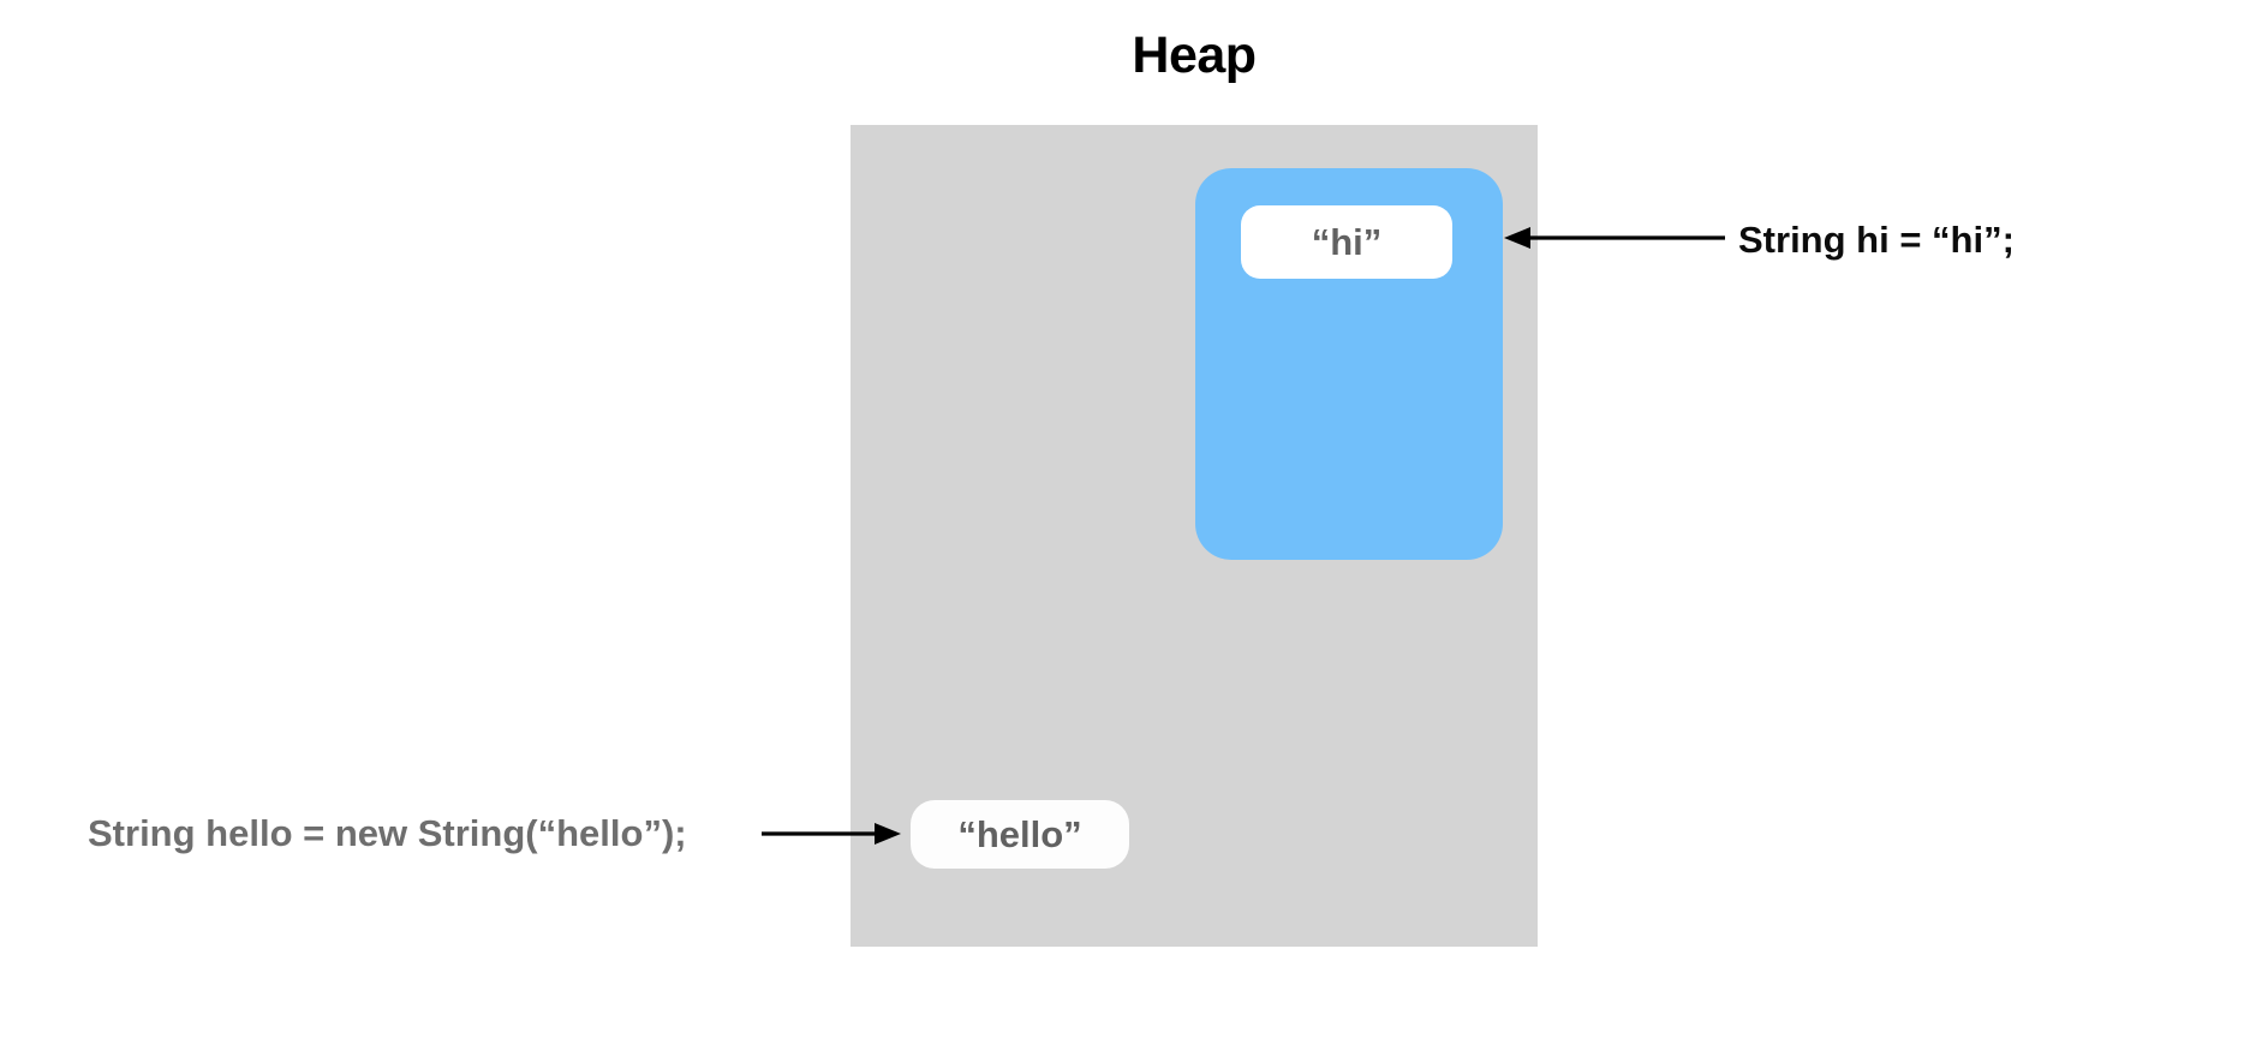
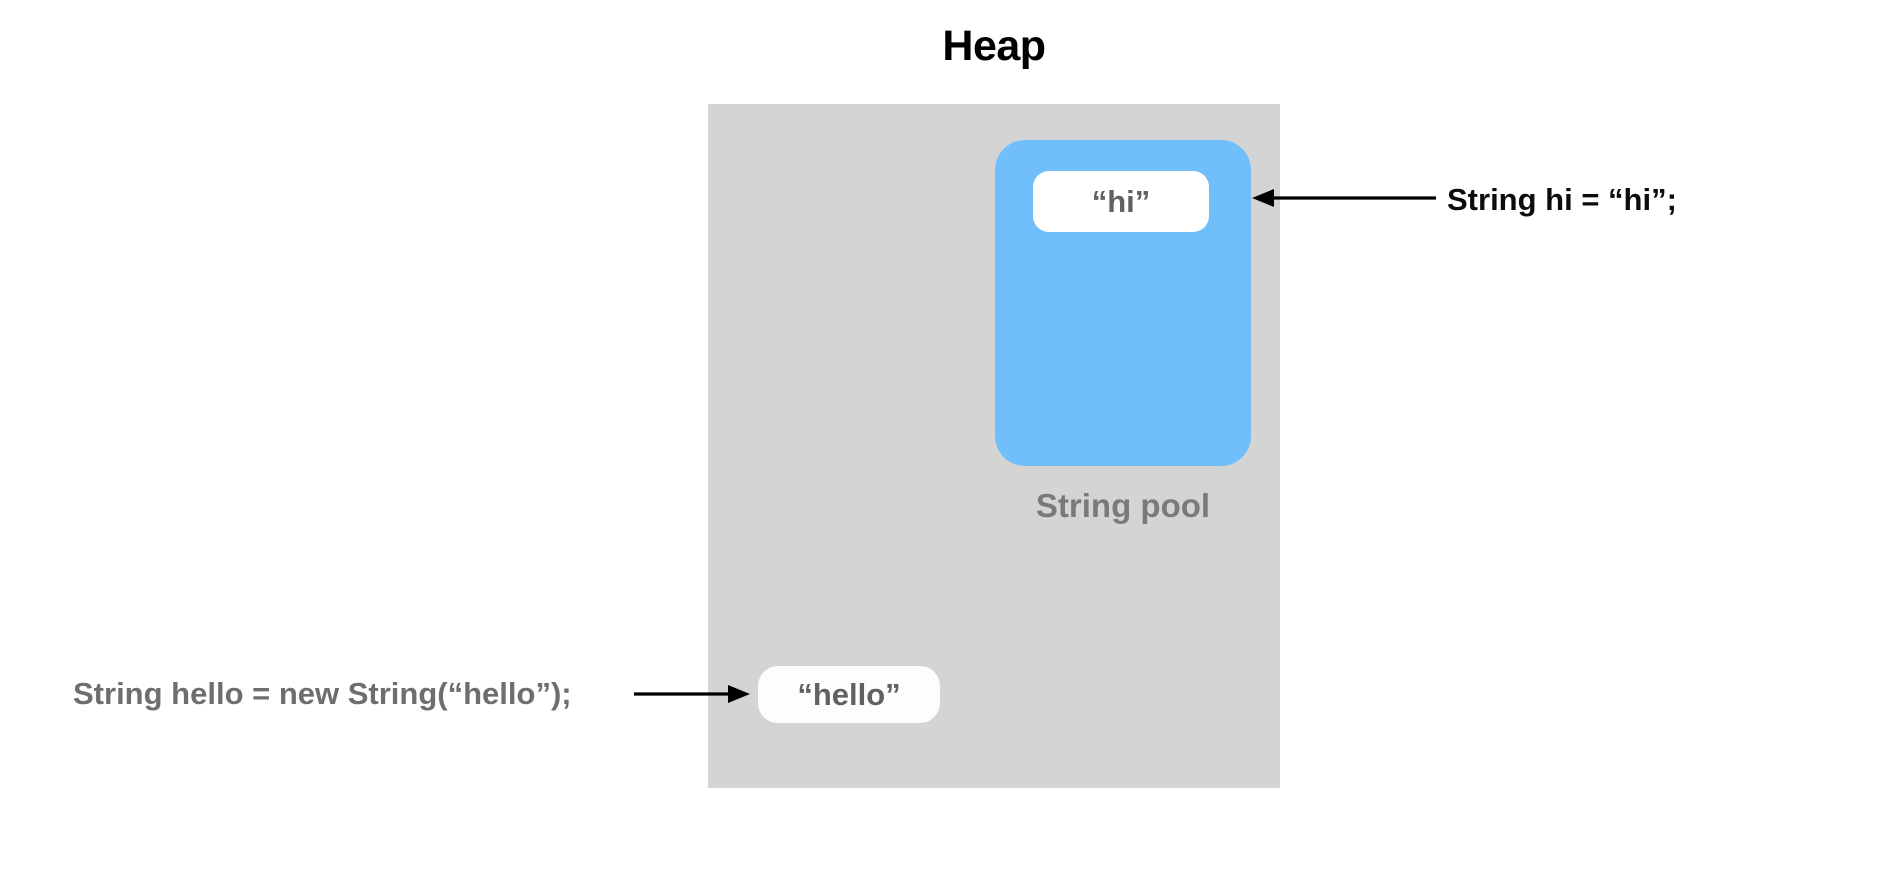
  Heap
  “hi”
+ String pool
  “hello”
  String hi = “hi”;
  String hello = new String(“hello”);
